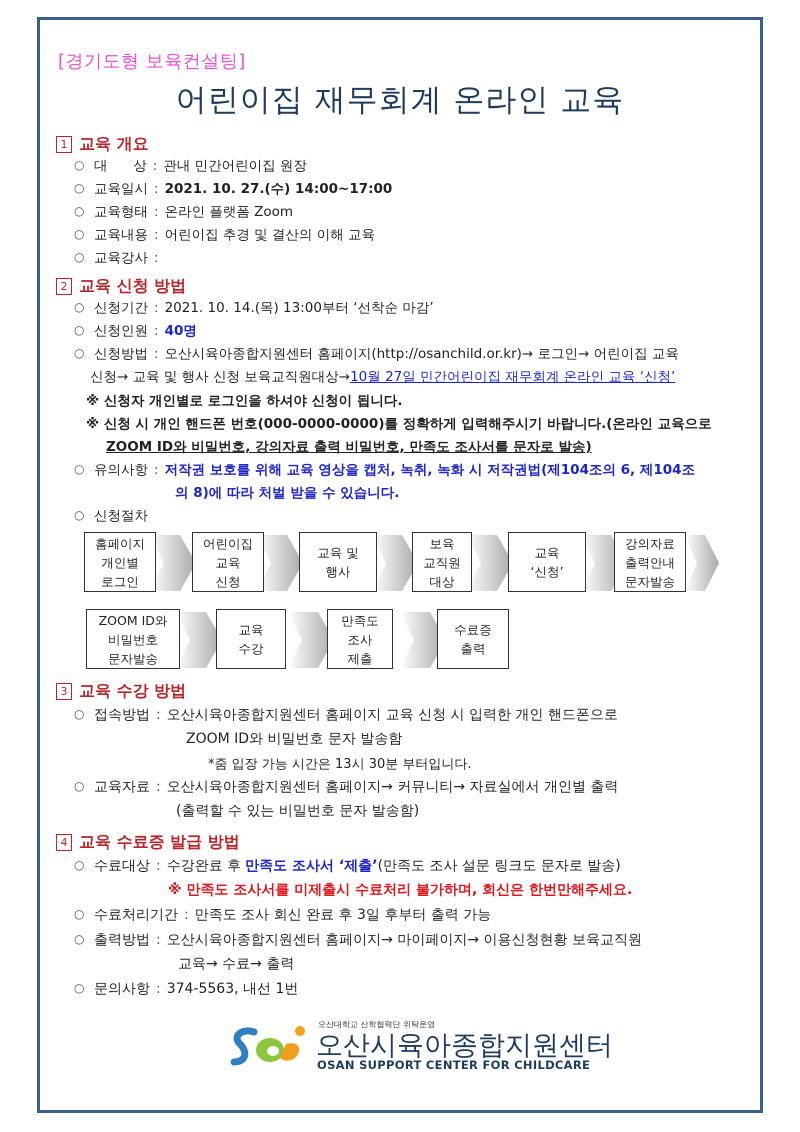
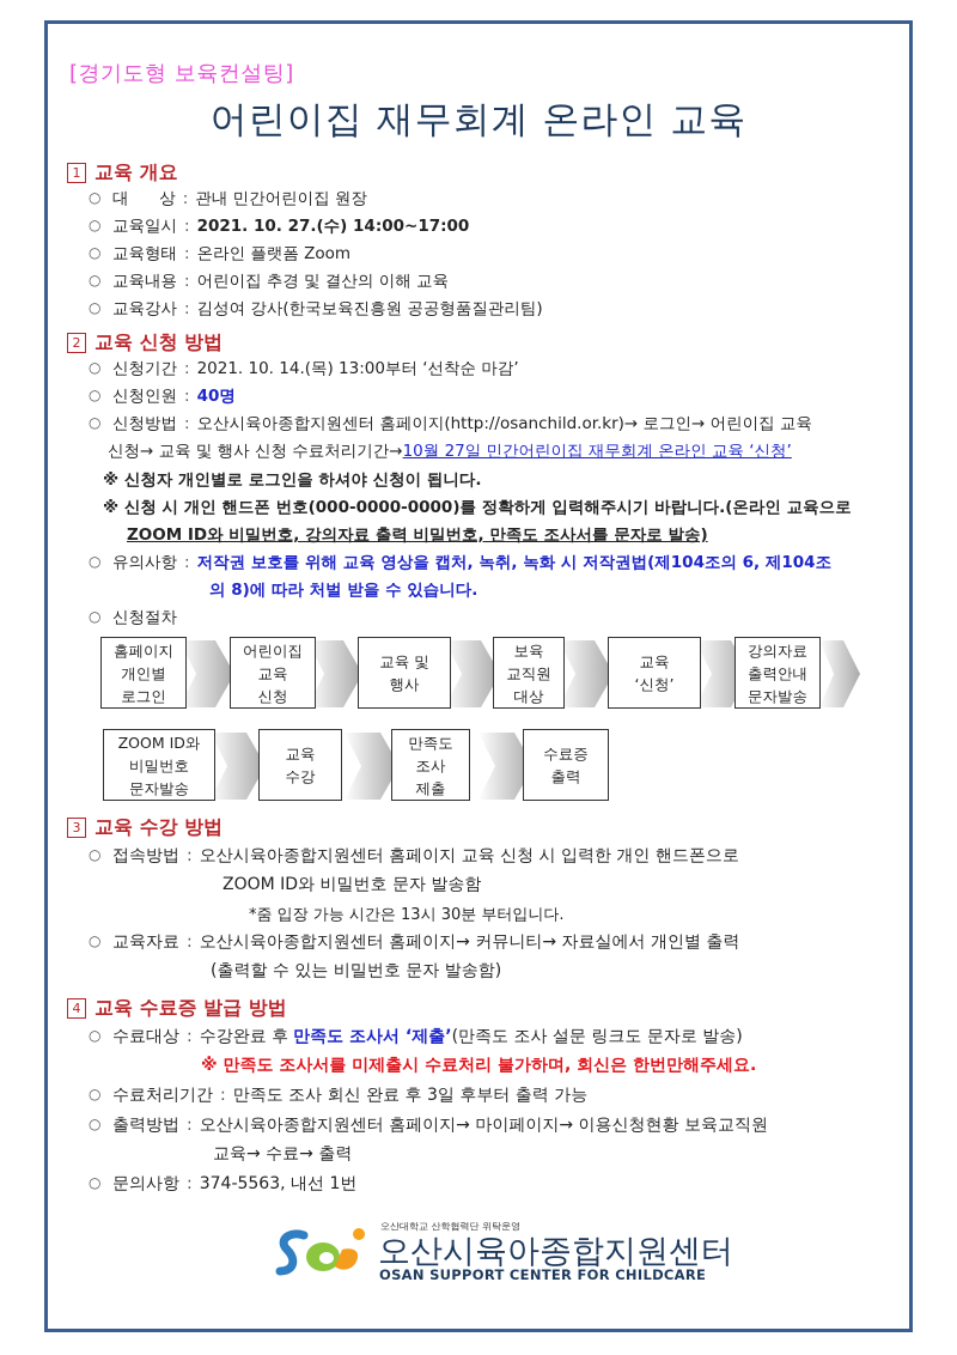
  [경기도형 보육컨설팅]
  어린이집 재무회계 온라인 교육
  1
  교육 개요
  ○
  대 상
  :
  관내 민간어린이집 원장
  ○
  교육일시
  :
  2021. 10. 27.(수) 14:00~17:00
  ○
  교육형태
  :
  온라인 플랫폼 Zoom
  ○
  교육내용
  :
  어린이집 추경 및 결산의 이해 교육
  ○
  교육강사
  :
+ 김성여 강사(한국보육진흥원 공공형품질관리팀)
  2
  교육 신청 방법
  ○
  신청기간
  :
  2021. 10. 14.(목) 13:00부터 ‘선착순 마감’
  ○
  신청인원
  :
  40명
  ○
  신청방법
  :
  오산시육아종합지원센터 홈페이지(http://osanchild.or.kr)→ 로그인→ 어린이집 교육
- 신청→ 교육 및 행사 신청 보육교직원대상→
+ 신청→ 교육 및 행사 신청 수료처리기간→
  10월 27일 민간어린이집 재무회계 온라인 교육 ‘신청’
  ※ 신청자 개인별로 로그인을 하셔야 신청이 됩니다.
  ※ 신청 시 개인 핸드폰 번호(000-0000-0000)를 정확하게 입력해주시기 바랍니다.(온라인 교육으로
  ZOOM ID와 비밀번호, 강의자료 출력 비밀번호, 만족도 조사서를 문자로 발송)
  ○
  유의사항
  :
  저작권 보호를 위해 교육 영상을 캡처, 녹취, 녹화 시 저작권법(제104조의 6, 제104조
  의 8)에 따라 처벌 받을 수 있습니다.
  ○
  신청절차
  홈페이지
  개인별
  로그인
  어린이집
  교육
  신청
  교육 및
  행사
  보육
  교직원
  대상
  교육
  ‘신청’
  강의자료
  출력안내
  문자발송
  ZOOM ID와
  비밀번호
  문자발송
  교육
  수강
  만족도
  조사
  제출
  수료증
  출력
  3
  교육 수강 방법
  ○
  접속방법
  :
  오산시육아종합지원센터 홈페이지 교육 신청 시 입력한 개인 핸드폰으로
  ZOOM ID와 비밀번호 문자 발송함
  *줌 입장 가능 시간은 13시 30분 부터입니다.
  ○
  교육자료
  :
  오산시육아종합지원센터 홈페이지→ 커뮤니티→ 자료실에서 개인별 출력
  (출력할 수 있는 비밀번호 문자 발송함)
  4
  교육 수료증 발급 방법
  ○
  수료대상
  :
  수강완료 후
  만족도 조사서 ‘제출’
  (만족도 조사 설문 링크도 문자로 발송)
  ※ 만족도 조사서를 미제출시 수료처리 불가하며, 회신은 한번만해주세요.
  ○
  수료처리기간
  :
  만족도 조사 회신 완료 후 3일 후부터 출력 가능
  ○
  출력방법
  :
  오산시육아종합지원센터 홈페이지→ 마이페이지→ 이용신청현황 보육교직원
  교육→ 수료→ 출력
  ○
  문의사항
  :
  374-5563, 내선 1번
  오산대학교 산학협력단 위탁운영
  오산시육아종합지원센터
  OSAN SUPPORT CENTER FOR CHILDCARE
